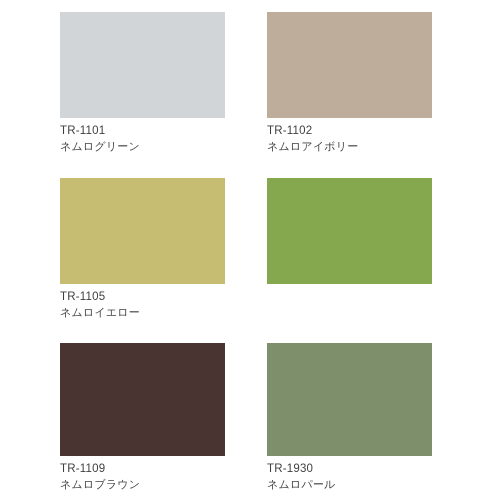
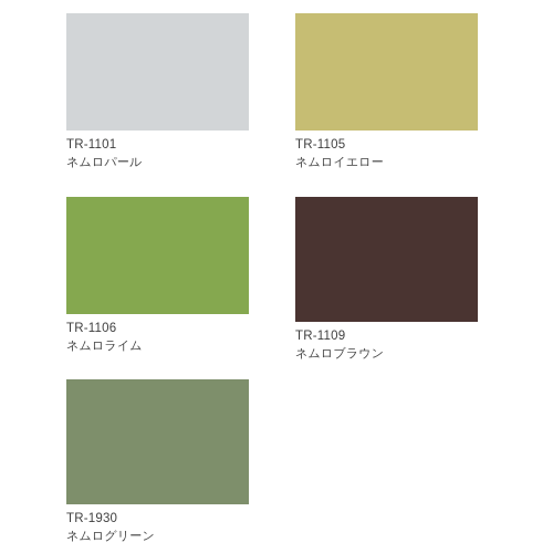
  TR-1101
- ネムログリーン
+ ネムロパール
- TR-1102
- ネムロアイボリー
  TR-1105
  ネムロイエロー
+ TR-1106
+ ネムロライム
  TR-1109
  ネムロブラウン
  TR-1930
- ネムロパール
+ ネムログリーン
